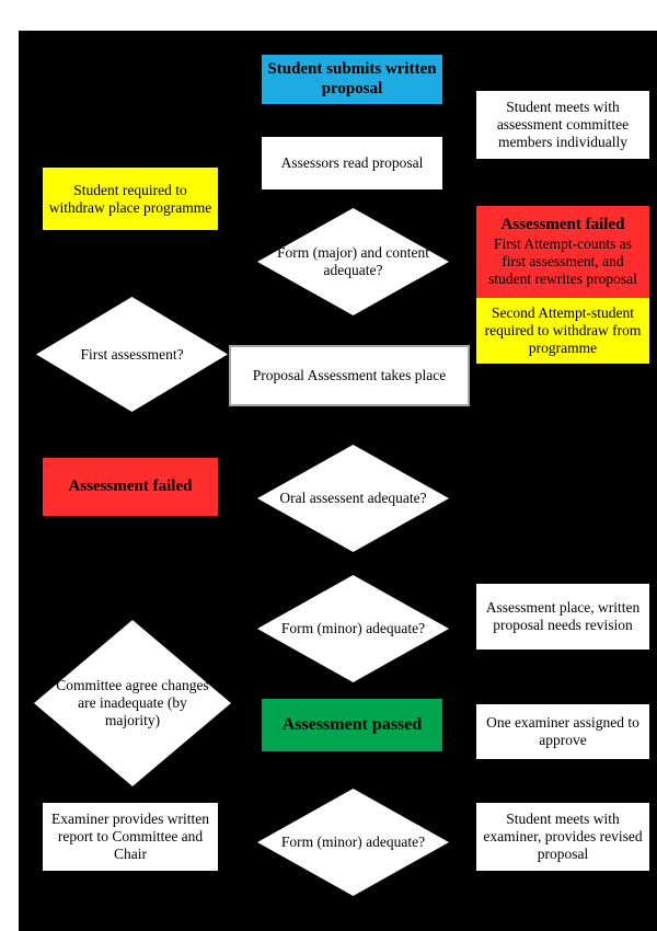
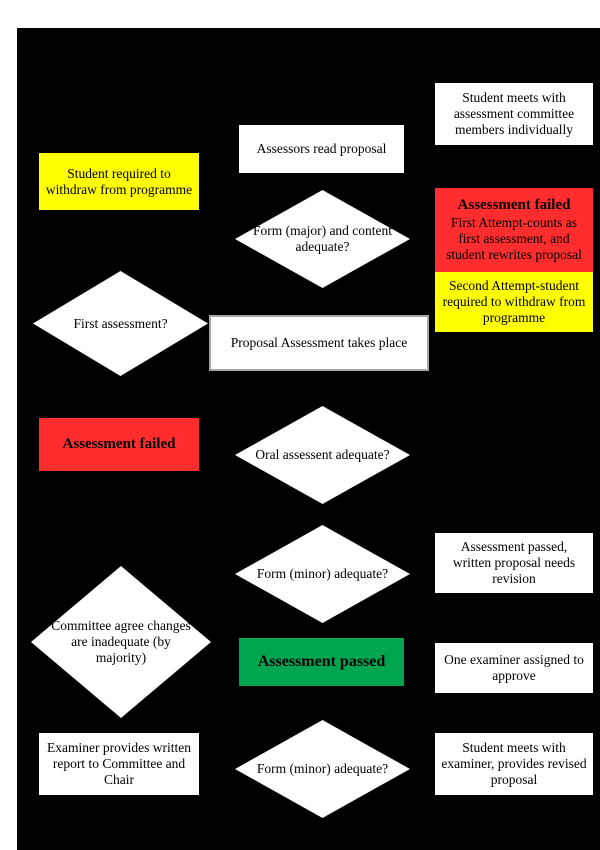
- Student submits written proposal
  Student meets with assessment committee members individually
  Assessors read proposal
- Student required to withdraw place programme
+ Student required to withdraw from programme
  Form (major) and content adequate?
  Assessment failed
  First Attempt-counts as first assessment, and student rewrites proposal
  Second Attempt-student required to withdraw from programme
  First assessment?
  Proposal Assessment takes place
  Assessment failed
  Oral assessent adequate?
  Form (minor) adequate?
- Assessment place, written proposal needs revision
+ Assessment passed, written proposal needs revision
  Committee agree changes are inadequate (by majority)
  Assessment passed
  One examiner assigned to approve
  Examiner provides written report to Committee and Chair
  Form (minor) adequate?
  Student meets with examiner, provides revised proposal
